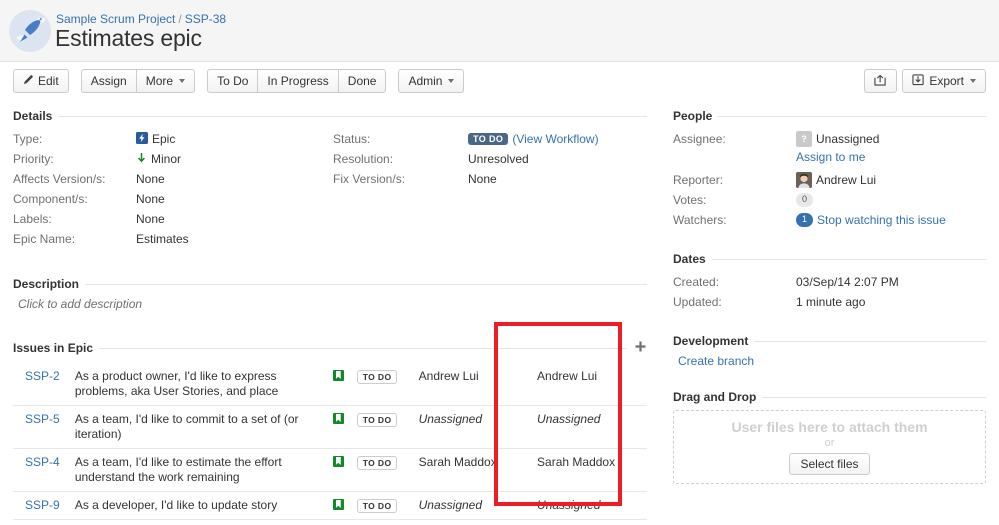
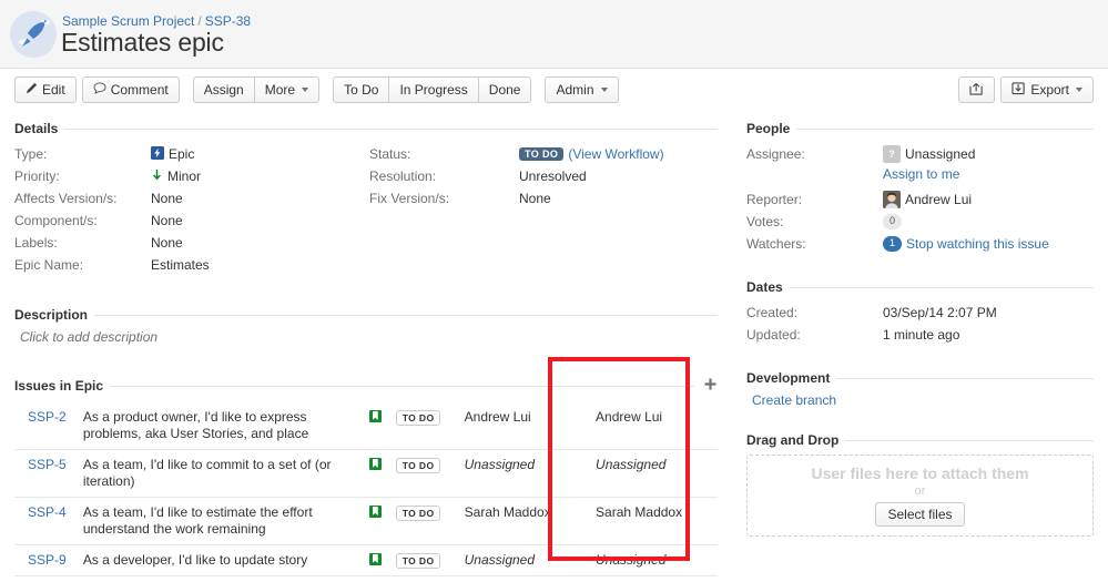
  Sample Scrum Project / SSP-38
  Estimates epic
  Edit
+ Comment
  Assign
  More
  To Do
  In Progress
  Done
  Admin
  Export
  Details
  Type:
  Epic
  Priority:
  Minor
  Affects Version/s:
  None
  Component/s:
  None
  Labels:
  None
  Epic Name:
  Estimates
  Status:
  TO DO
  (View Workflow)
  Resolution:
  Unresolved
  Fix Version/s:
  None
  Description
  Click to add description
  Issues in Epic
  SSP-2	As a product owner, I'd like to express problems, aka User Stories, and place		TO DO	Andrew Lui	Andrew Lui
  SSP-5	As a team, I'd like to commit to a set of (or iteration)		TO DO	Unassigned	Unassigned
  SSP-4	As a team, I'd like to estimate the effort understand the work remaining		TO DO	Sarah Maddox	Sarah Maddox
  SSP-9	As a developer, I'd like to update story		TO DO	Unassigned	Unassigned
  People
  Assignee:
  Unassigned
  Assign to me
  Reporter:
  Andrew Lui
  Votes:
  0
  Watchers:
  1
  Stop watching this issue
  Dates
  Created:
  03/Sep/14 2:07 PM
  Updated:
  1 minute ago
  Development
  Create branch
  Drag and Drop
  User files here to attach them
  or
  Select files
